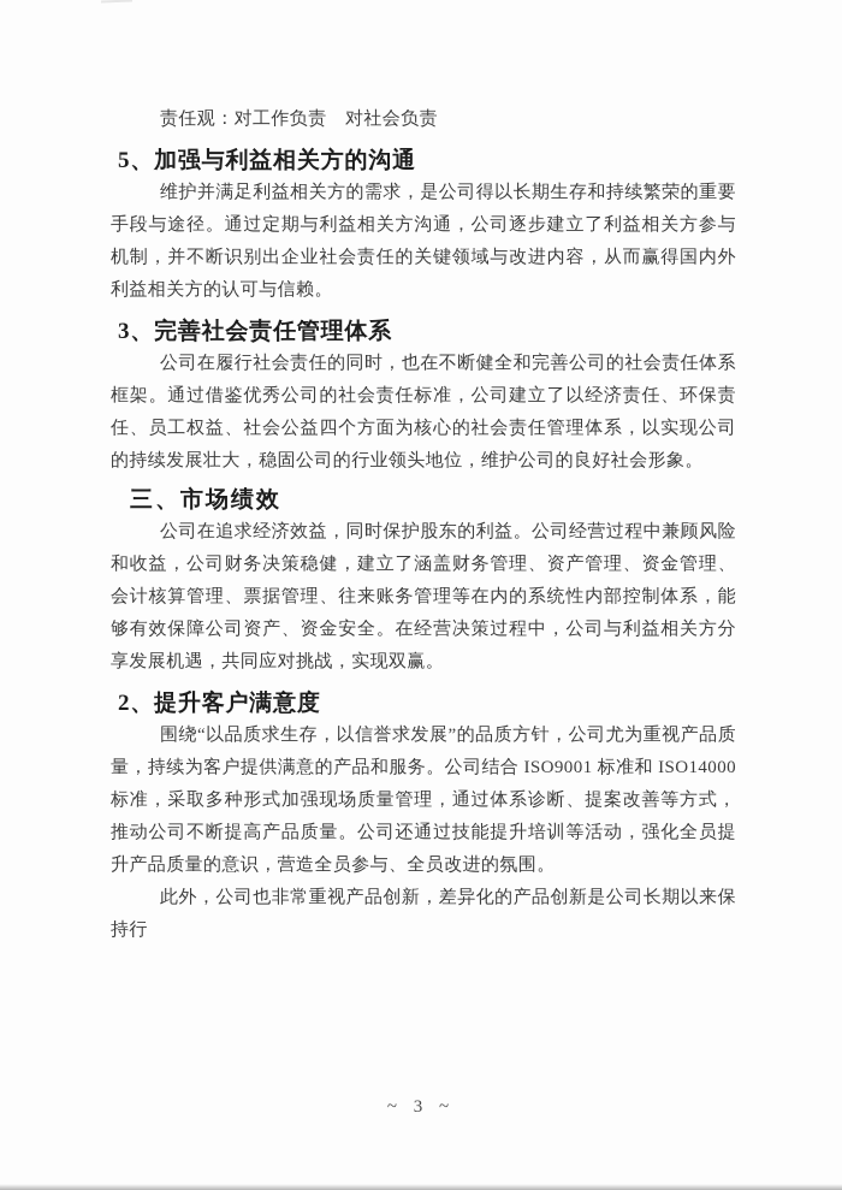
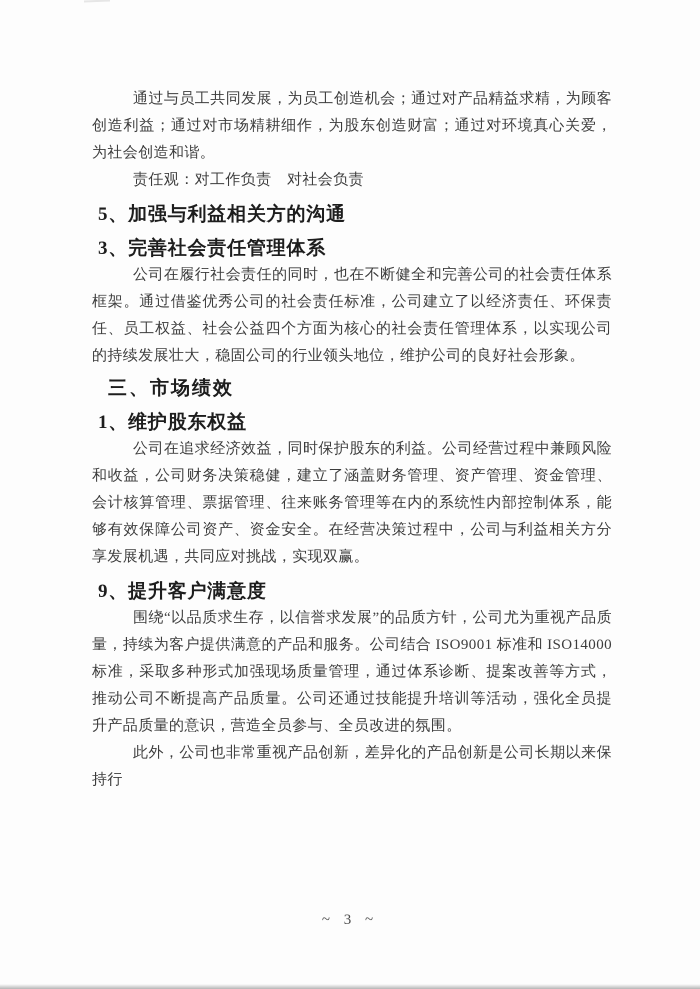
+ 通过与员工共同发展，为员工创造机会；通过对产品精益求精，为顾客创造利益；通过对市场精耕细作，为股东创造财富；通过对环境真心关爱，为社会创造和谐。
  责任观：对工作负责 对社会负责
  5、加强与利益相关方的沟通
- 维护并满足利益相关方的需求，是公司得以长期生存和持续繁荣的重要手段与途径。通过定期与利益相关方沟通，公司逐步建立了利益相关方参与机制，并不断识别出企业社会责任的关键领域与改进内容，从而赢得国内外利益相关方的认可与信赖。
  3、完善社会责任管理体系
  公司在履行社会责任的同时，也在不断健全和完善公司的社会责任体系框架。通过借鉴优秀公司的社会责任标准，公司建立了以经济责任、环保责任、员工权益、社会公益四个方面为核心的社会责任管理体系，以实现公司的持续发展壮大，稳固公司的行业领头地位，维护公司的良好社会形象。
  三、市场绩效
+ 1、维护股东权益
  公司在追求经济效益，同时保护股东的利益。公司经营过程中兼顾风险和收益，公司财务决策稳健，建立了涵盖财务管理、资产管理、资金管理、会计核算管理、票据管理、往来账务管理等在内的系统性内部控制体系，能够有效保障公司资产、资金安全。在经营决策过程中，公司与利益相关方分享发展机遇，共同应对挑战，实现双赢。
- 2、提升客户满意度
+ 9、提升客户满意度
  围绕“以品质求生存，以信誉求发展”的品质方针，公司尤为重视产品质量，持续为客户提供满意的产品和服务。公司结合 ISO9001 标准和 ISO14000 标准，采取多种形式加强现场质量管理，通过体系诊断、提案改善等方式，推动公司不断提高产品质量。公司还通过技能提升培训等活动，强化全员提升产品质量的意识，营造全员参与、全员改进的氛围。
  此外，公司也非常重视产品创新，差异化的产品创新是公司长期以来保持行
  ~ 3 ~
